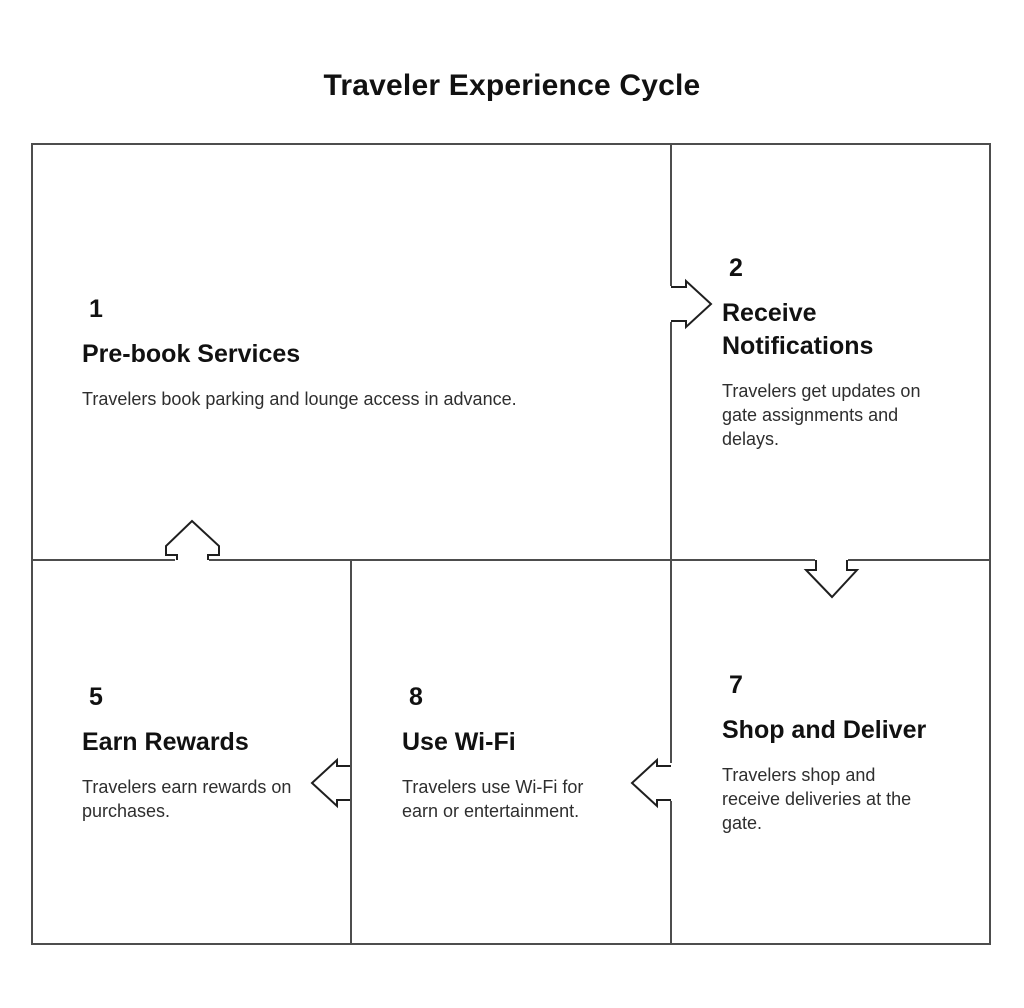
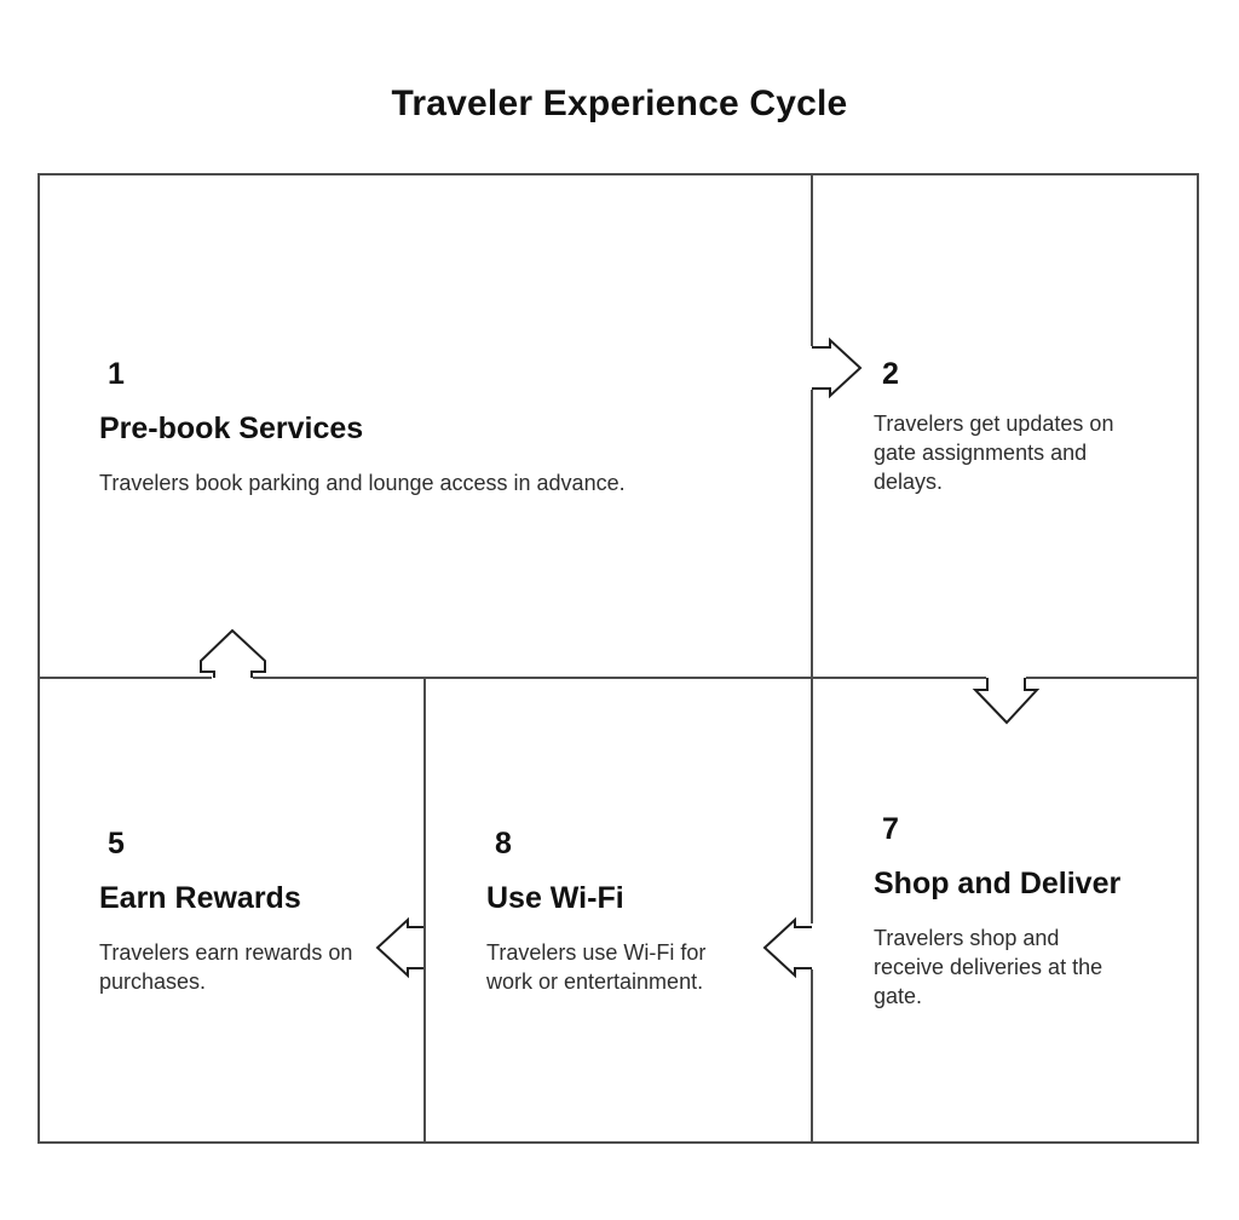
  Traveler Experience Cycle
  1
  Pre-book Services
  Travelers book parking and lounge access in advance.
  2
- Receive Notifications
  Travelers get updates on gate assignments and delays.
  7
  Shop and Deliver
  Travelers shop and receive deliveries at the gate.
  8
  Use Wi-Fi
- Travelers use Wi-Fi for earn or entertainment.
+ Travelers use Wi-Fi for work or entertainment.
  5
  Earn Rewards
  Travelers earn rewards on purchases.
